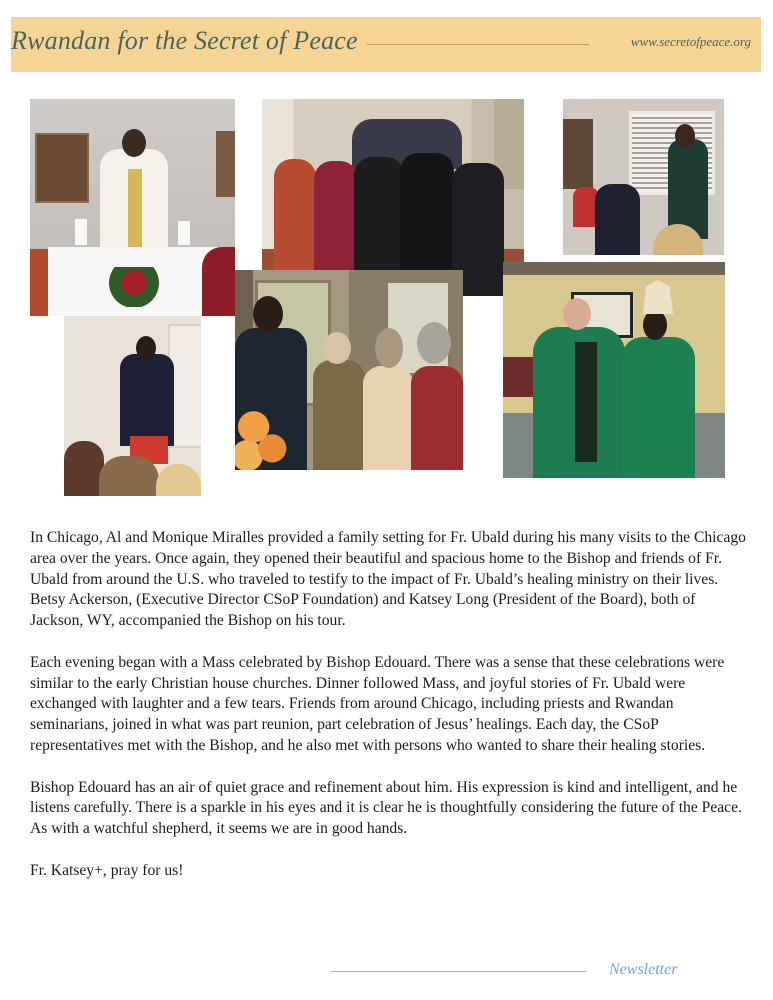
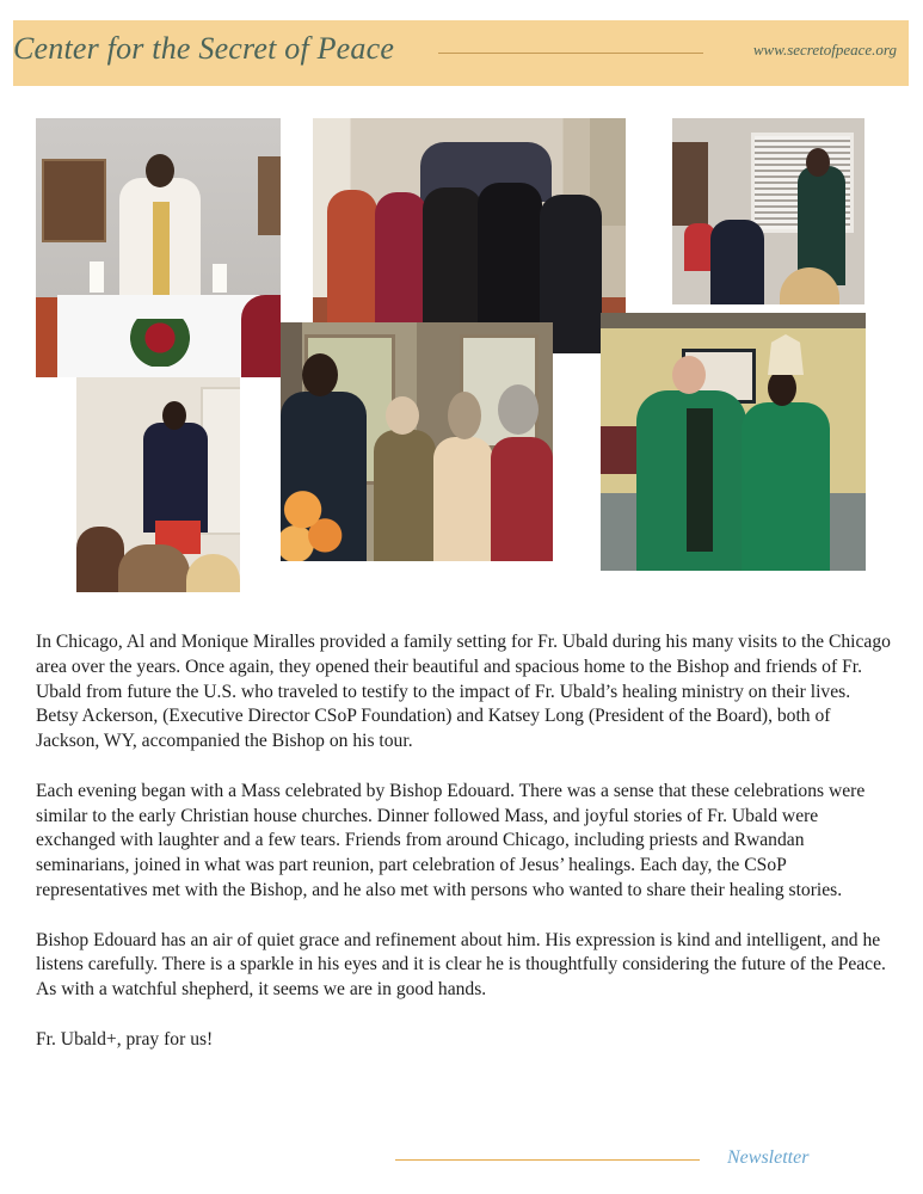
- Rwandan for the Secret of Peace
+ Center for the Secret of Peace
  www.secretofpeace.org
- In Chicago, Al and Monique Miralles provided a family setting for Fr. Ubald during his many visits to the Chicago area over the years. Once again, they opened their beautiful and spacious home to the Bishop and friends of Fr. Ubald from around the U.S. who traveled to testify to the impact of Fr. Ubald’s healing ministry on their lives. Betsy Ackerson, (Executive Director CSoP Foundation) and Katsey Long (President of the Board), both of Jackson, WY, accompanied the Bishop on his tour.
+ In Chicago, Al and Monique Miralles provided a family setting for Fr. Ubald during his many visits to the Chicago area over the years. Once again, they opened their beautiful and spacious home to the Bishop and friends of Fr. Ubald from future the U.S. who traveled to testify to the impact of Fr. Ubald’s healing ministry on their lives. Betsy Ackerson, (Executive Director CSoP Foundation) and Katsey Long (President of the Board), both of Jackson, WY, accompanied the Bishop on his tour.
  Each evening began with a Mass celebrated by Bishop Edouard. There was a sense that these celebrations were similar to the early Christian house churches. Dinner followed Mass, and joyful stories of Fr. Ubald were exchanged with laughter and a few tears. Friends from around Chicago, including priests and Rwandan seminarians, joined in what was part reunion, part celebration of Jesus’ healings. Each day, the CSoP representatives met with the Bishop, and he also met with persons who wanted to share their healing stories.
  Bishop Edouard has an air of quiet grace and refinement about him. His expression is kind and intelligent, and he listens carefully. There is a sparkle in his eyes and it is clear he is thoughtfully considering the future of the Peace. As with a watchful shepherd, it seems we are in good hands.
- Fr. Katsey+, pray for us!
+ Fr. Ubald+, pray for us!
  Newsletter
